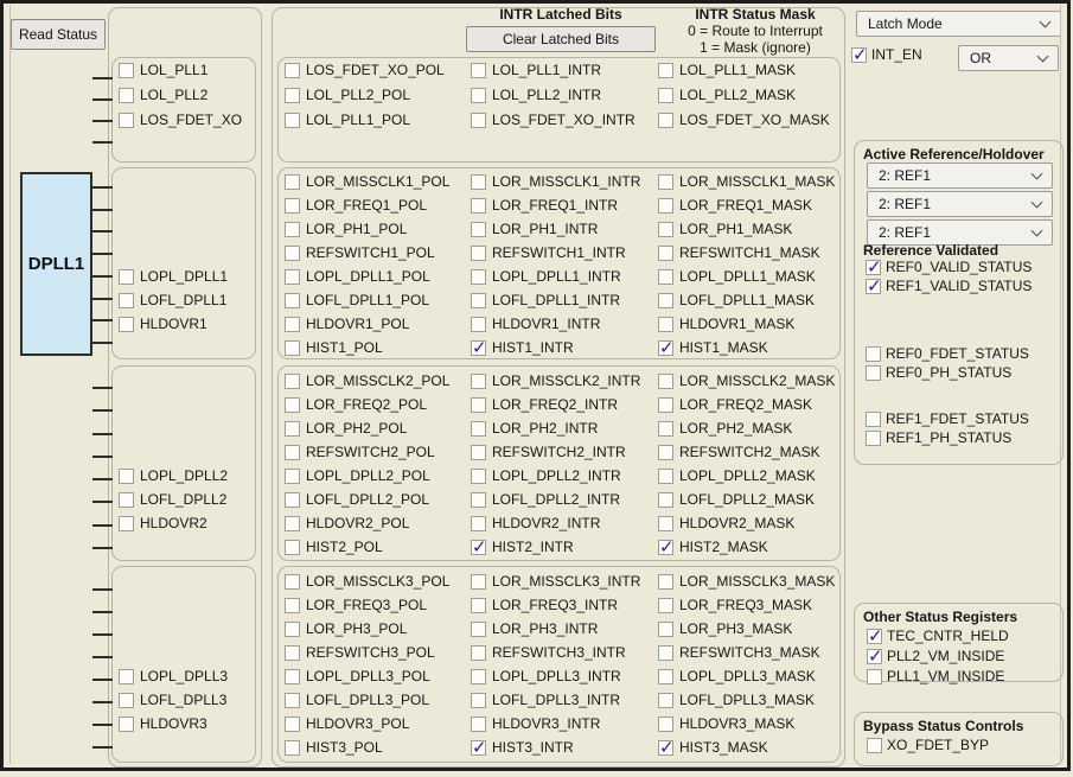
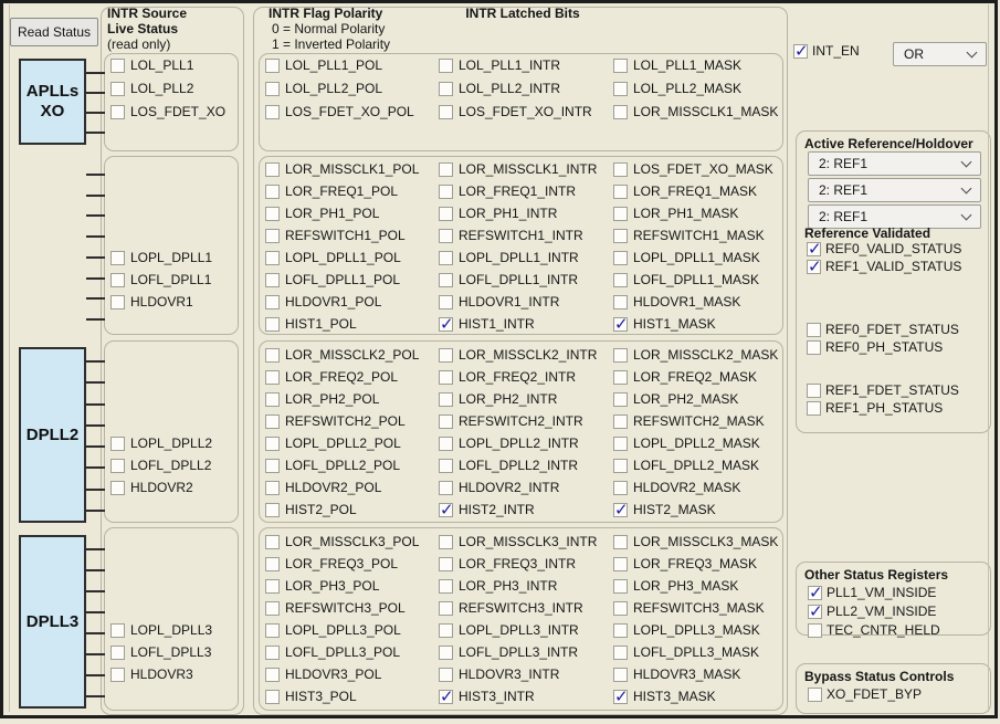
  Read Status
+ INTR Source
+ Live Status
+ (read only)
+ INTR Flag Polarity
+ 0 = Normal Polarity
+ 1 = Inverted Polarity
  INTR Latched Bits
- Clear Latched Bits
- INTR Status Mask
- 0 = Route to Interrupt
- 1 = Mask (ignore)
- Latch Mode
  INT_EN
  OR
  Active Reference/Holdover
  2: REF1
  2: REF1
  2: REF1
  Reference Validated
  REF0_VALID_STATUS
  REF1_VALID_STATUS
  REF0_FDET_STATUS
  REF0_PH_STATUS
  REF1_FDET_STATUS
  REF1_PH_STATUS
  Other Status Registers
- TEC_CNTR_HELD
+ PLL1_VM_INSIDE
  PLL2_VM_INSIDE
- PLL1_VM_INSIDE
+ TEC_CNTR_HELD
  Bypass Status Controls
  XO_FDET_BYP
+ APLLs
+ XO
  LOL_PLL1
- LOS_FDET_XO_POL
+ LOL_PLL1_POL
  LOL_PLL1_INTR
  LOL_PLL1_MASK
  LOL_PLL2
  LOL_PLL2_POL
  LOL_PLL2_INTR
  LOL_PLL2_MASK
  LOS_FDET_XO
- LOL_PLL1_POL
+ LOS_FDET_XO_POL
  LOS_FDET_XO_INTR
- LOS_FDET_XO_MASK
+ LOR_MISSCLK1_MASK
- DPLL1
  LOR_MISSCLK1_POL
  LOR_MISSCLK1_INTR
- LOR_MISSCLK1_MASK
+ LOS_FDET_XO_MASK
  LOR_FREQ1_POL
  LOR_FREQ1_INTR
  LOR_FREQ1_MASK
  LOR_PH1_POL
  LOR_PH1_INTR
  LOR_PH1_MASK
  REFSWITCH1_POL
  REFSWITCH1_INTR
  REFSWITCH1_MASK
  LOPL_DPLL1
  LOPL_DPLL1_POL
  LOPL_DPLL1_INTR
  LOPL_DPLL1_MASK
  LOFL_DPLL1
  LOFL_DPLL1_POL
  LOFL_DPLL1_INTR
  LOFL_DPLL1_MASK
  HLDOVR1
  HLDOVR1_POL
  HLDOVR1_INTR
  HLDOVR1_MASK
  HIST1_POL
  HIST1_INTR
  HIST1_MASK
+ DPLL2
  LOR_MISSCLK2_POL
  LOR_MISSCLK2_INTR
  LOR_MISSCLK2_MASK
  LOR_FREQ2_POL
  LOR_FREQ2_INTR
  LOR_FREQ2_MASK
  LOR_PH2_POL
  LOR_PH2_INTR
  LOR_PH2_MASK
  REFSWITCH2_POL
  REFSWITCH2_INTR
  REFSWITCH2_MASK
  LOPL_DPLL2
  LOPL_DPLL2_POL
  LOPL_DPLL2_INTR
  LOPL_DPLL2_MASK
  LOFL_DPLL2
  LOFL_DPLL2_POL
  LOFL_DPLL2_INTR
  LOFL_DPLL2_MASK
  HLDOVR2
  HLDOVR2_POL
  HLDOVR2_INTR
  HLDOVR2_MASK
  HIST2_POL
  HIST2_INTR
  HIST2_MASK
+ DPLL3
  LOR_MISSCLK3_POL
  LOR_MISSCLK3_INTR
  LOR_MISSCLK3_MASK
  LOR_FREQ3_POL
  LOR_FREQ3_INTR
  LOR_FREQ3_MASK
  LOR_PH3_POL
  LOR_PH3_INTR
  LOR_PH3_MASK
  REFSWITCH3_POL
  REFSWITCH3_INTR
  REFSWITCH3_MASK
  LOPL_DPLL3
  LOPL_DPLL3_POL
  LOPL_DPLL3_INTR
  LOPL_DPLL3_MASK
  LOFL_DPLL3
  LOFL_DPLL3_POL
  LOFL_DPLL3_INTR
  LOFL_DPLL3_MASK
  HLDOVR3
  HLDOVR3_POL
  HLDOVR3_INTR
  HLDOVR3_MASK
  HIST3_POL
  HIST3_INTR
  HIST3_MASK
